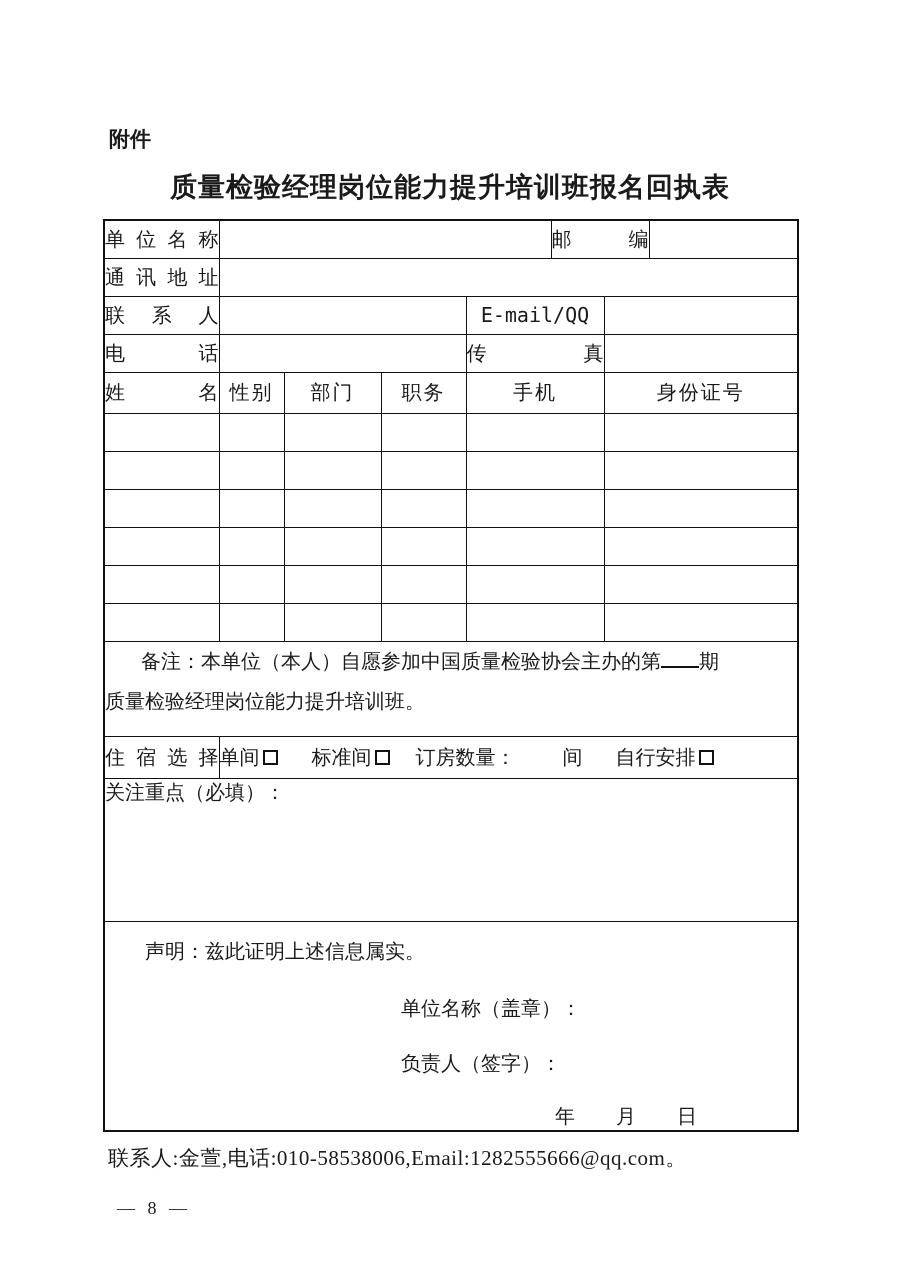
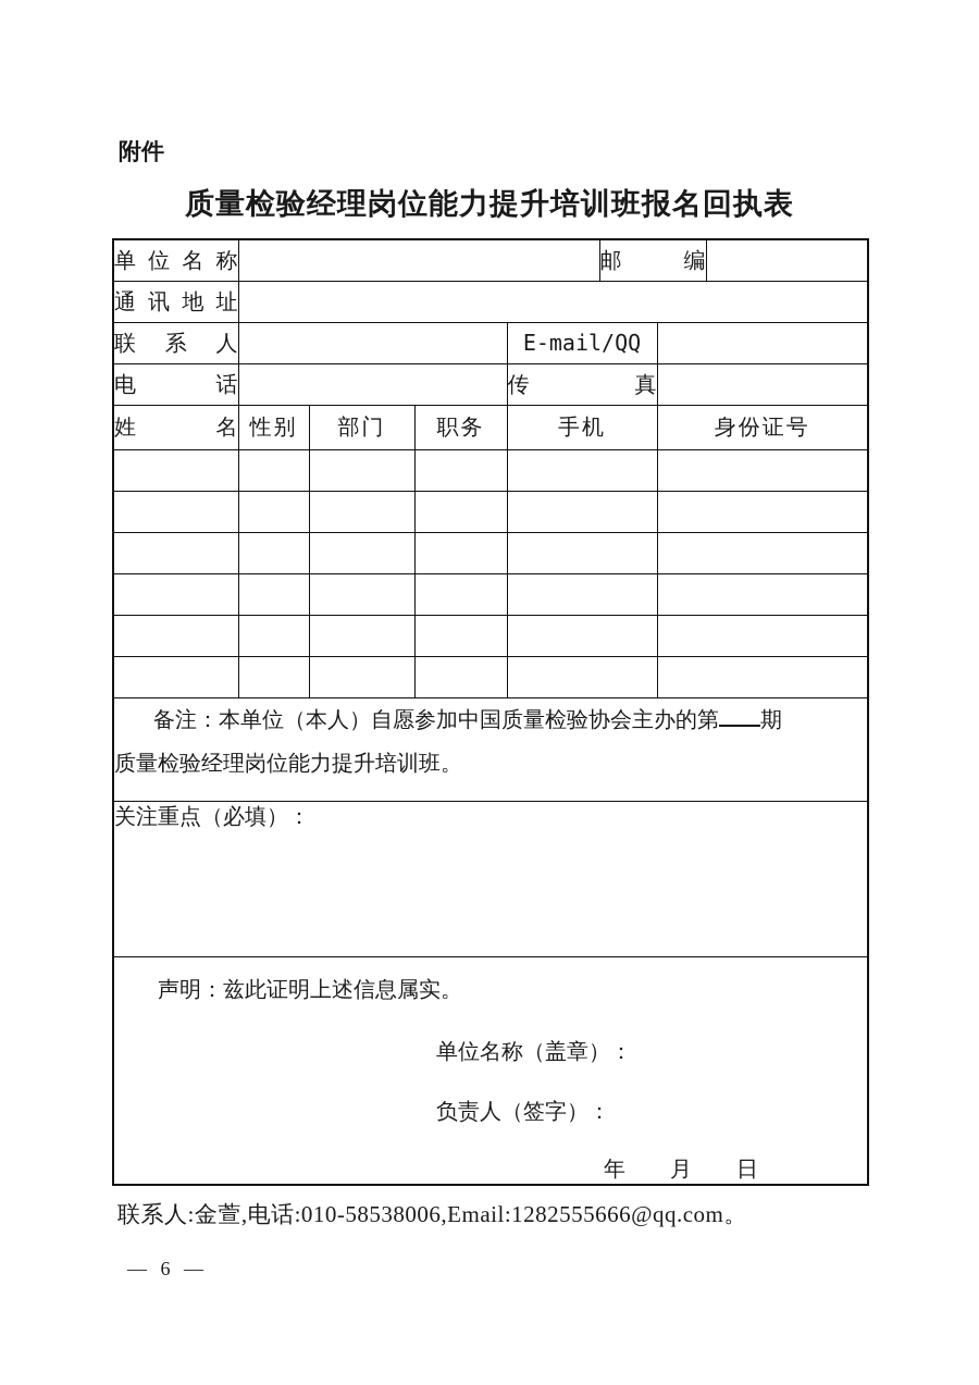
  附件
  质量检验经理岗位能力提升培训班报名回执表
  单位名称		邮编
  通讯地址
  联系人		E-mail/QQ
  电话		传真
  姓名	性别	部门	职务	手机	身份证号
  备注：本单位（本人）自愿参加中国质量检验协会主办的第 期 质量检验经理岗位能力提升培训班。
- 住宿选择	单间 标准间 订房数量： 间 自行安排
  关注重点（必填）：
  声明：兹此证明上述信息属实。 单位名称（盖章）： 负责人（签字）： 年 月 日
  联系人:金萱,电话:010-58538006,Email:1282555666@qq.com。
- — 8 —
+ — 6 —
